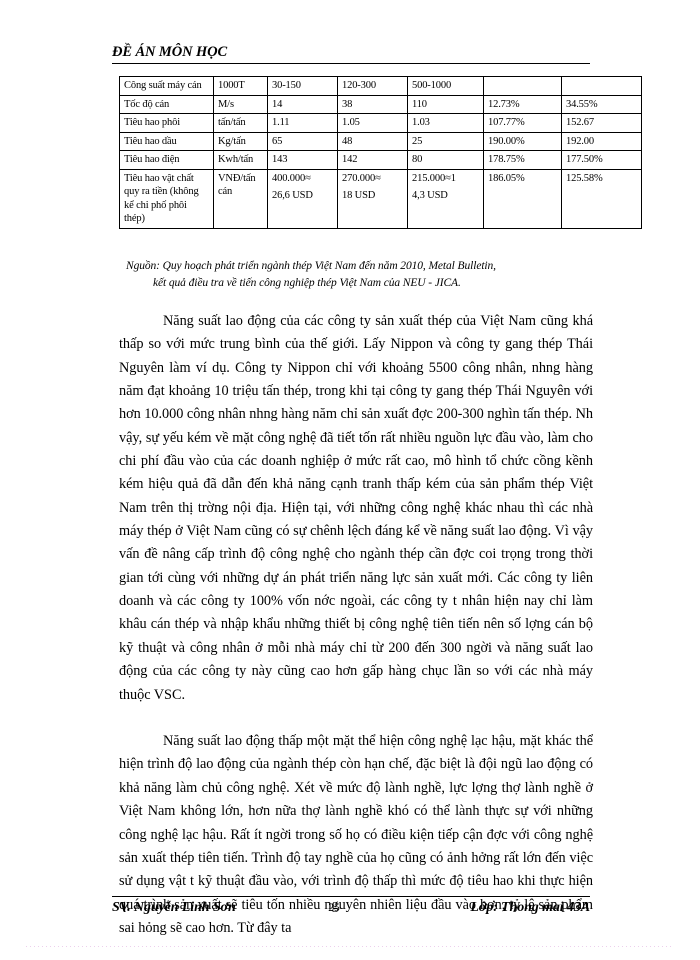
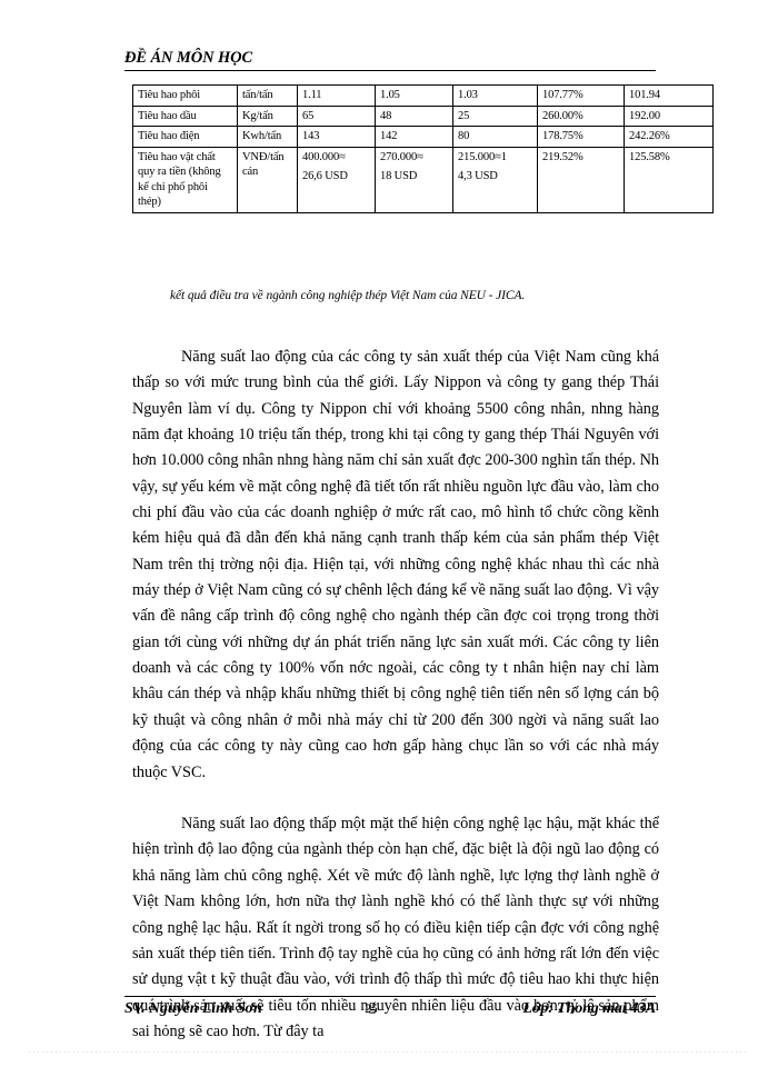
  ĐỀ ÁN MÔN HỌC
- Công suất máy cán	1000T	30-150	120-300	500-1000
- Tốc độ cán	M/s	14	38	110	12.73%	34.55%
- Tiêu hao phôi	tấn/tấn	1.11	1.05	1.03	107.77%	152.67
+ Tiêu hao phôi	tấn/tấn	1.11	1.05	1.03	107.77%	101.94
- Tiêu hao dầu	Kg/tấn	65	48	25	190.00%	192.00
+ Tiêu hao dầu	Kg/tấn	65	48	25	260.00%	192.00
- Tiêu hao điện	Kwh/tấn	143	142	80	178.75%	177.50%
+ Tiêu hao điện	Kwh/tấn	143	142	80	178.75%	242.26%
- Tiêu hao vật chất quy ra tiền (không kể chi phố phôi thép)	VNĐ/tấn cán	400.000≈26,6 USD	270.000≈18 USD	215.000≈14,3 USD	186.05%	125.58%
+ Tiêu hao vật chất quy ra tiền (không kể chi phố phôi thép)	VNĐ/tấn cán	400.000≈26,6 USD	270.000≈18 USD	215.000≈14,3 USD	219.52%	125.58%
- Nguồn: Quy hoạch phát triển ngành thép Việt Nam đến năm 2010, Metal Bulletin,
- kết quả điều tra về tiến công nghiệp thép Việt Nam của NEU - JICA.
+ kết quả điều tra về ngành công nghiệp thép Việt Nam của NEU - JICA.
  Năng suất lao động của các công ty sản xuất thép của Việt Nam cũng khá thấp so với mức trung bình của thế giới. Lấy Nippon và công ty gang thép Thái Nguyên làm ví dụ. Công ty Nippon chỉ với khoảng 5500 công nhân, nhng hàng năm đạt khoảng 10 triệu tấn thép, trong khi tại công ty gang thép Thái Nguyên với hơn 10.000 công nhân nhng hàng năm chỉ sản xuất đợc 200-300 nghìn tấn thép. Nh vậy, sự yếu kém về mặt công nghệ đã tiết tốn rất nhiều nguồn lực đầu vào, làm cho chi phí đầu vào của các doanh nghiệp ở mức rất cao, mô hình tổ chức cồng kềnh kém hiệu quả đã dẫn đến khả năng cạnh tranh thấp kém của sản phẩm thép Việt Nam trên thị trờng nội địa. Hiện tại, với những công nghệ khác nhau thì các nhà máy thép ở Việt Nam cũng có sự chênh lệch đáng kể về năng suất lao động. Vì vậy vấn đề nâng cấp trình độ công nghệ cho ngành thép cần đợc coi trọng trong thời gian tới cùng với những dự án phát triển năng lực sản xuất mới. Các công ty liên doanh và các công ty 100% vốn nớc ngoài, các công ty t nhân hiện nay chỉ làm khâu cán thép và nhập khẩu những thiết bị công nghệ tiên tiến nên số lợng cán bộ kỹ thuật và công nhân ở mỗi nhà máy chỉ từ 200 đến 300 ngời và năng suất lao động của các công ty này cũng cao hơn gấp hàng chục lần so với các nhà máy thuộc VSC.
  Năng suất lao động thấp một mặt thể hiện công nghệ lạc hậu, mặt khác thể hiện trình độ lao động của ngành thép còn hạn chế, đặc biệt là đội ngũ lao động có khả năng làm chủ công nghệ. Xét về mức độ lành nghề, lực lợng thợ lành nghề ở Việt Nam không lớn, hơn nữa thợ lành nghề khó có thể lành thực sự với những công nghệ lạc hậu. Rất ít ngời trong số họ có điều kiện tiếp cận đợc với công nghệ sản xuất thép tiên tiến. Trình độ tay nghề của họ cũng có ảnh hởng rất lớn đến việc sử dụng vật t kỹ thuật đầu vào, với trình độ thấp thì mức độ tiêu hao khi thực hiện quá trình sản xuất sẽ tiêu tốn nhiều nguyên nhiên liệu đầu vào hơn, tỷ lệ sản phẩm sai hỏng sẽ cao hơn. Từ đây ta
  SV. Nguyễn Linh Sơn
  25
  Lớp: Thong mai 43A
